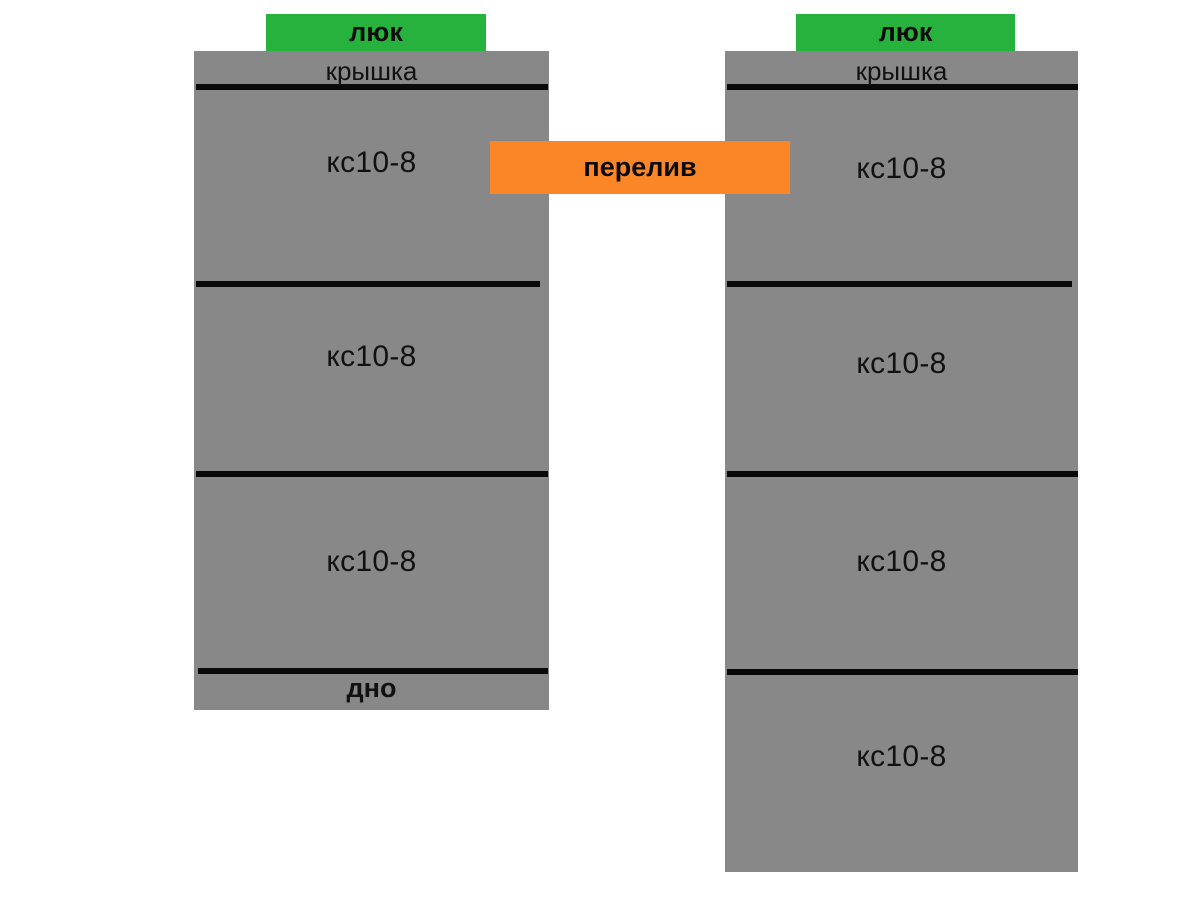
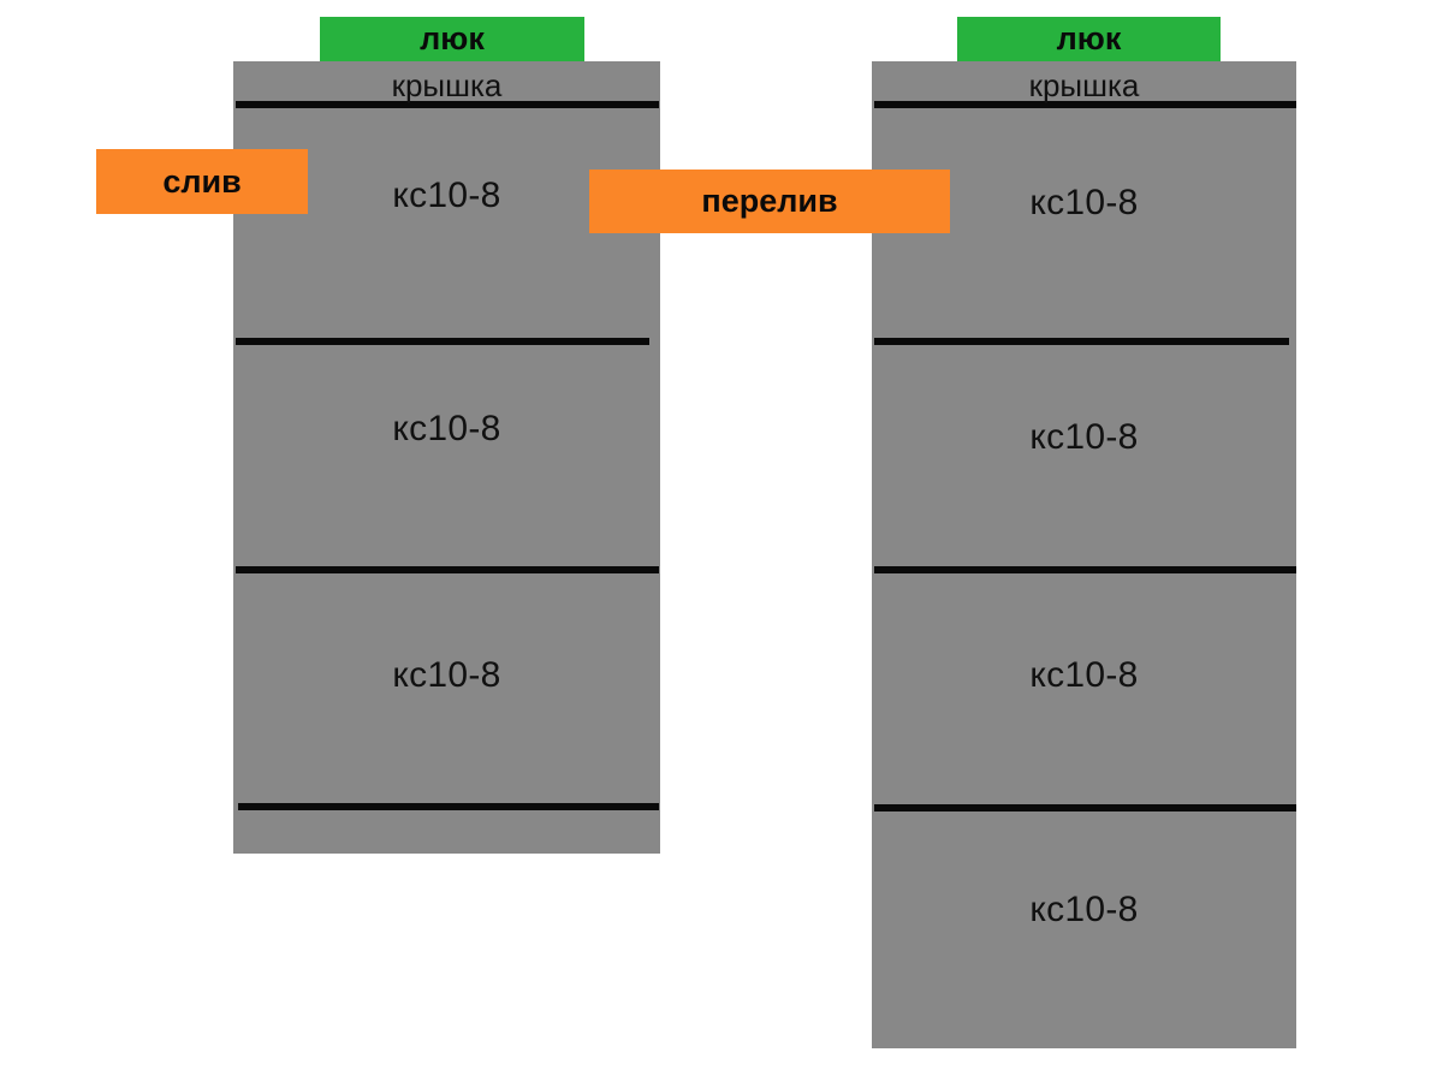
  крышка
  кс10-8
  кс10-8
  кс10-8
- дно
  люк
+ слив
  крышка
  кс10-8
  кс10-8
  кс10-8
  кс10-8
  люк
  перелив
